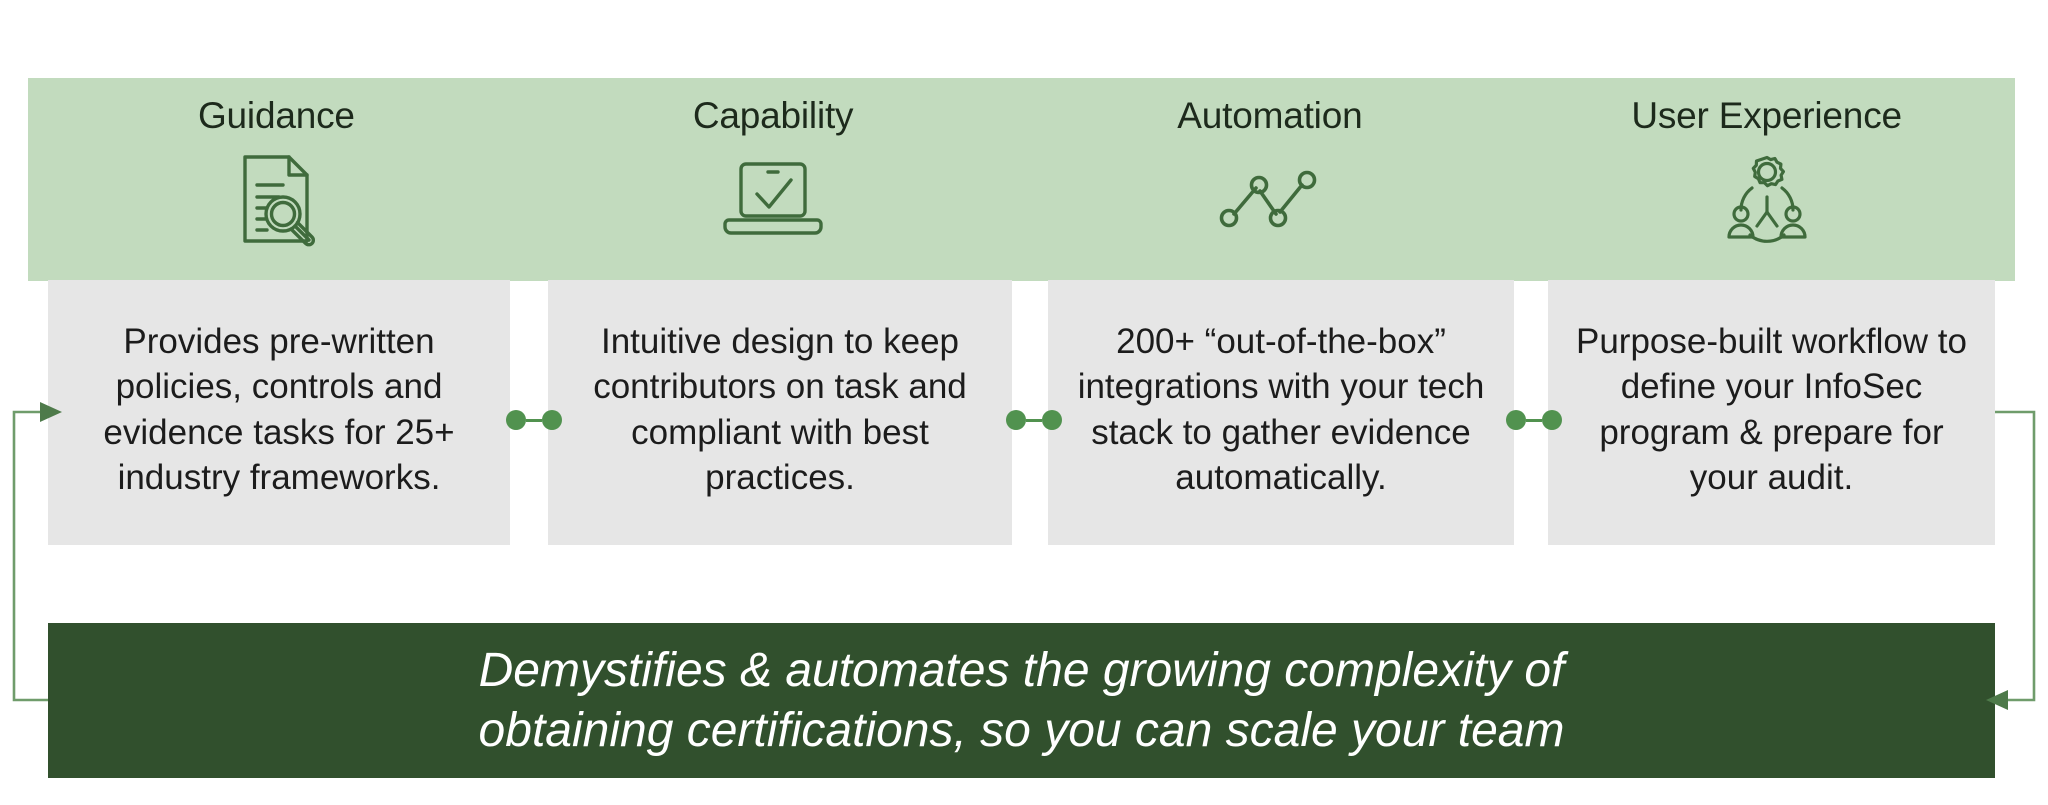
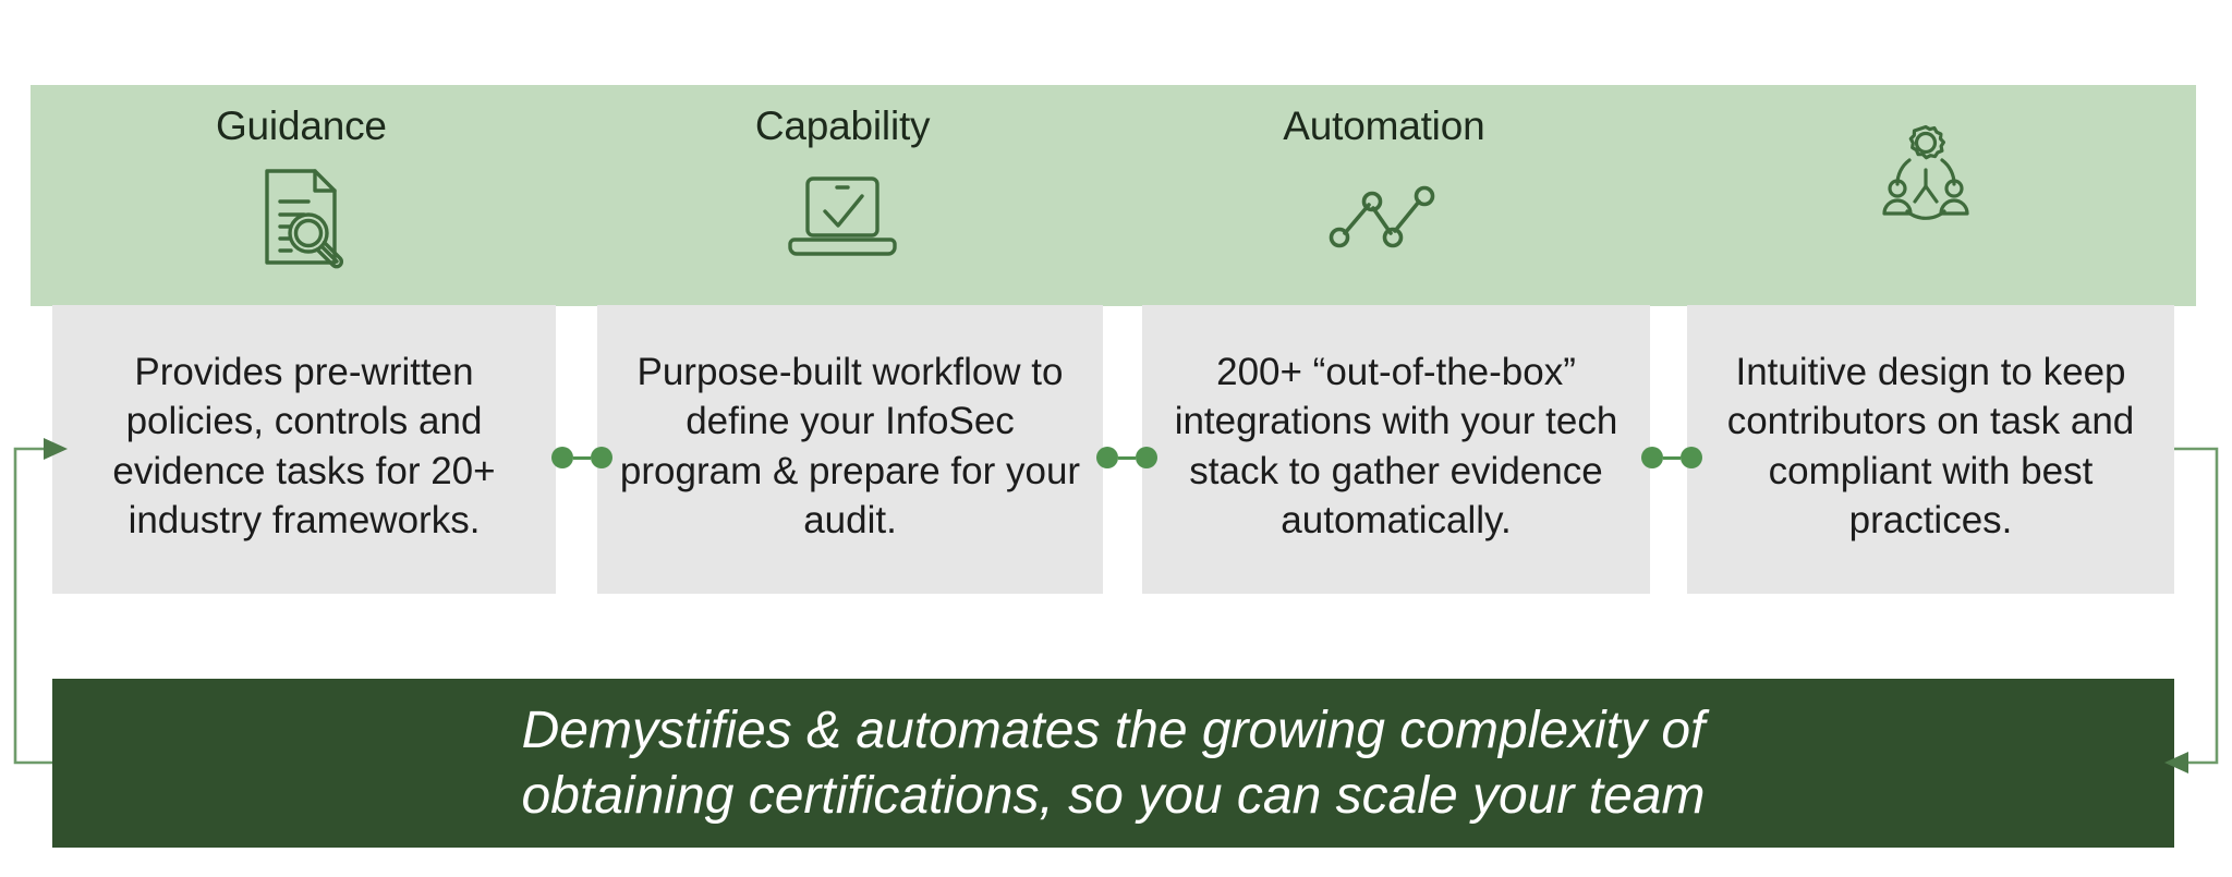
  Guidance
  Capability
  Automation
- User Experience
- Provides pre-written policies, controls and evidence tasks for 25+ industry frameworks.
+ Provides pre-written policies, controls and evidence tasks for 20+ industry frameworks.
- Intuitive design to keep contributors on task and compliant with best practices.
+ Purpose-built workflow to define your InfoSec program & prepare for your audit.
  200+ “out-of-the-box” integrations with your tech stack to gather evidence automatically.
- Purpose-built workflow to define your InfoSec program & prepare for your audit.
+ Intuitive design to keep contributors on task and compliant with best practices.
  Demystifies & automates the growing complexity of
  obtaining certifications, so you can scale your team
